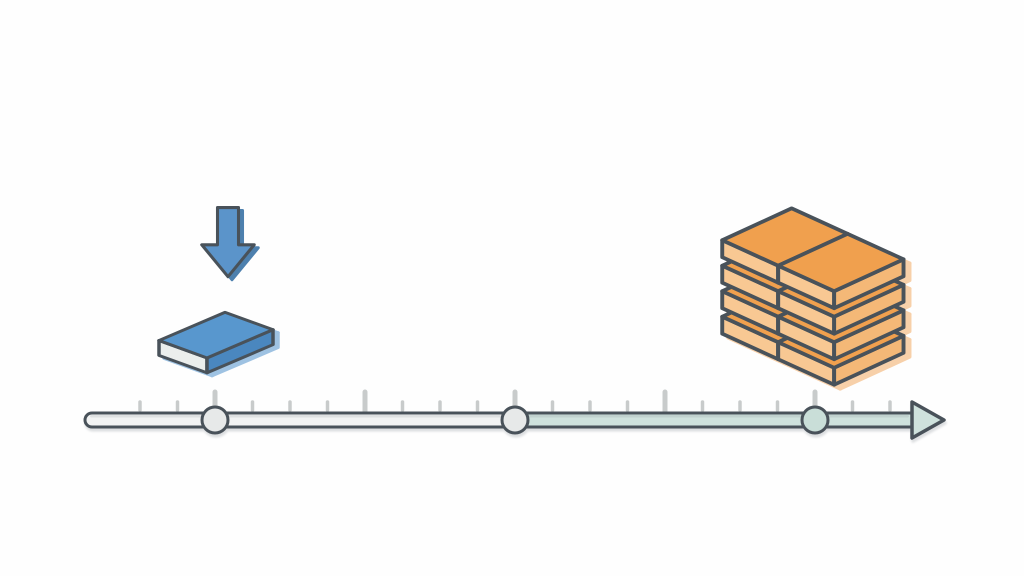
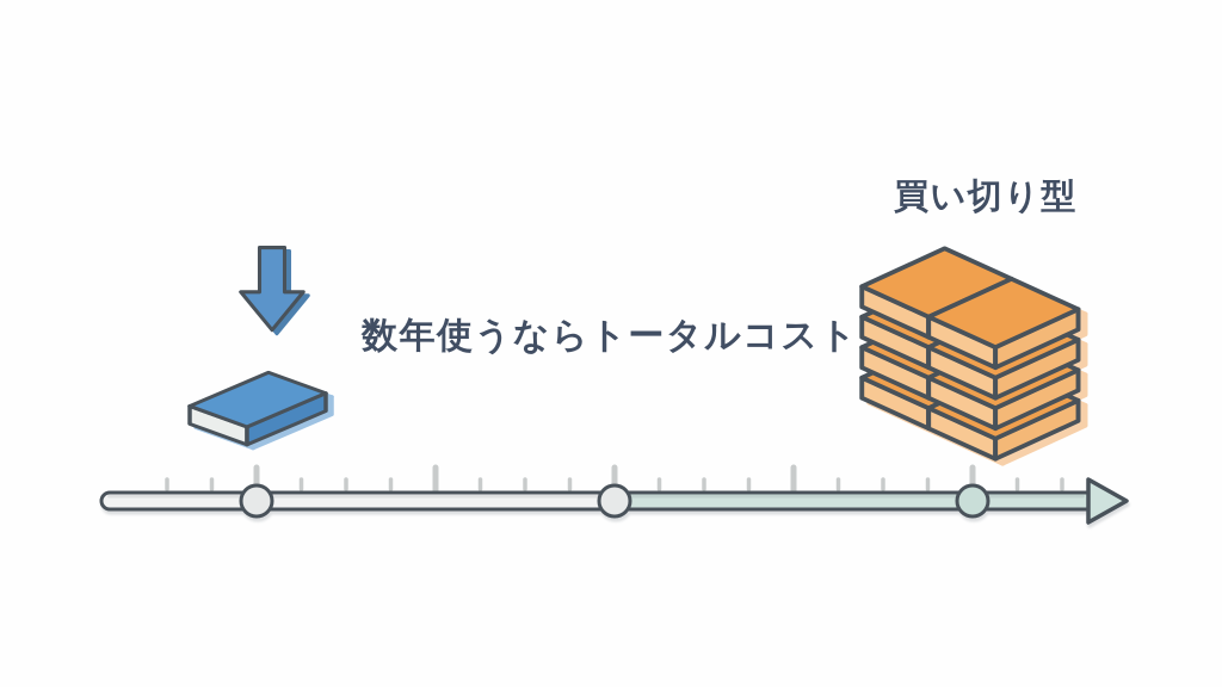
+ 買い切り型
+ 数年使うならトータルコスト
